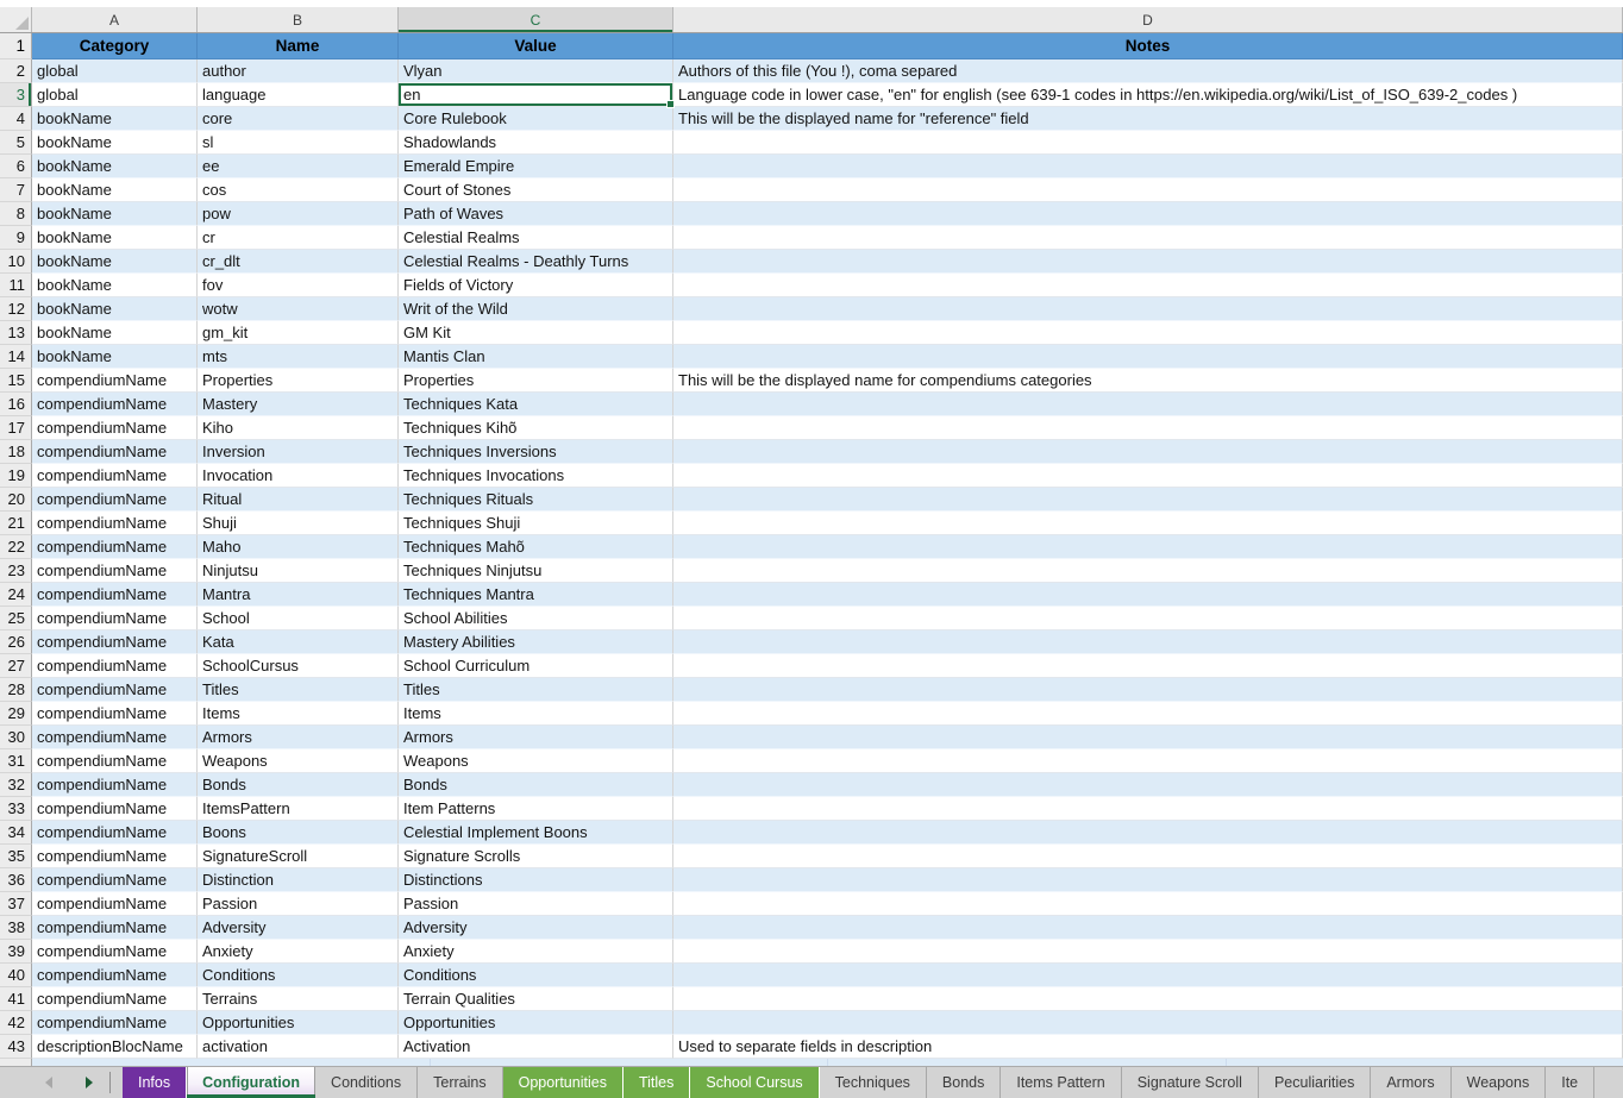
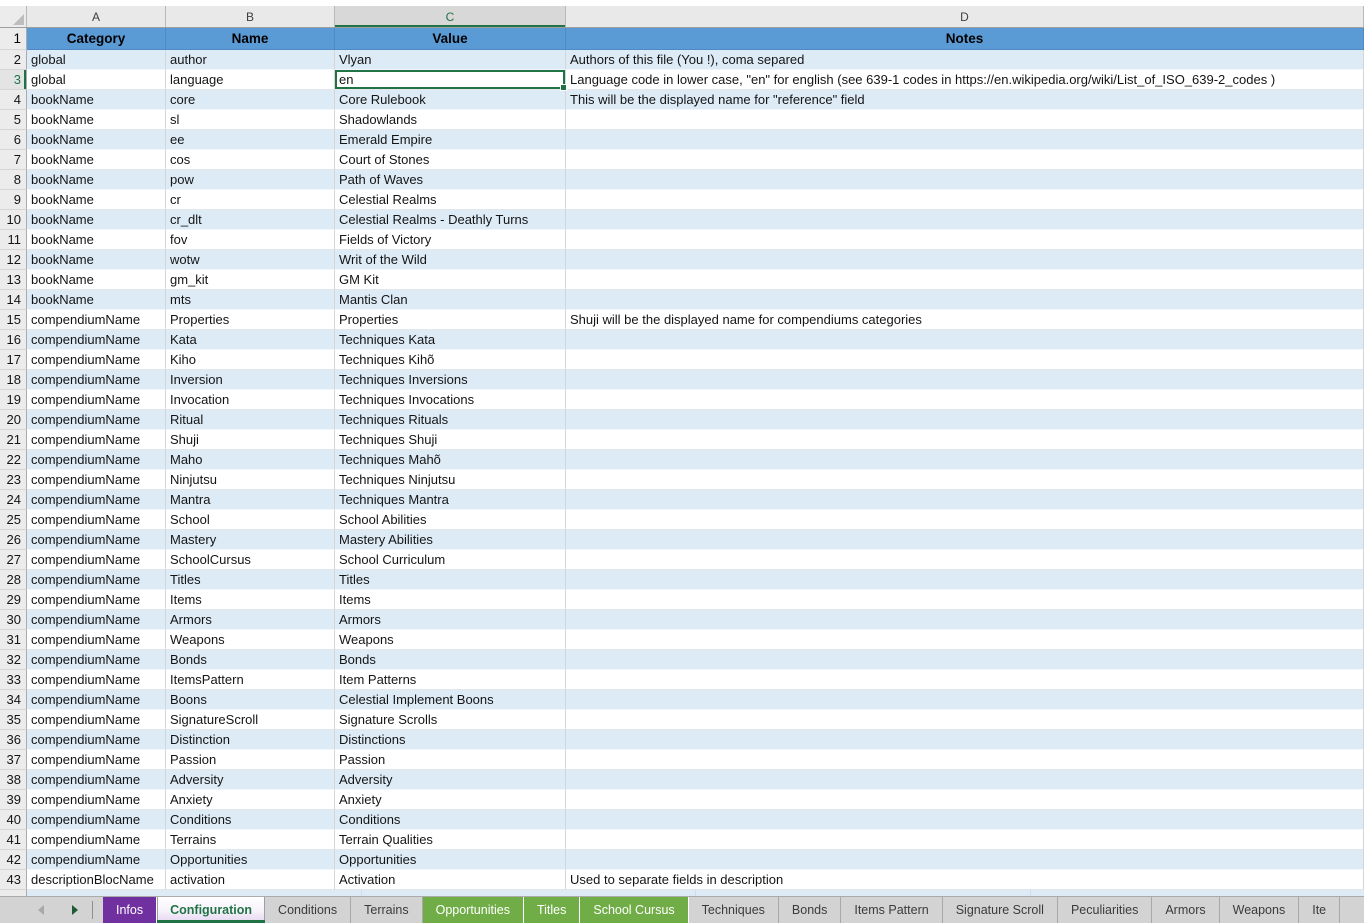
  A
  B
  C
  D
  1
  Category
  Name
  Value
  Notes
  2
  global
  author
  Vlyan
  Authors of this file (You !), coma separed
  3
  global
  language
  en
  Language code in lower case, "en" for english (see 639-1 codes in https://en.wikipedia.org/wiki/List_of_ISO_639-2_codes )
  4
  bookName
  core
  Core Rulebook
  This will be the displayed name for "reference" field
  5
  bookName
  sl
  Shadowlands
  6
  bookName
  ee
  Emerald Empire
  7
  bookName
  cos
  Court of Stones
  8
  bookName
  pow
  Path of Waves
  9
  bookName
  cr
  Celestial Realms
  10
  bookName
  cr_dlt
  Celestial Realms - Deathly Turns
  11
  bookName
  fov
  Fields of Victory
  12
  bookName
  wotw
  Writ of the Wild
  13
  bookName
  gm_kit
  GM Kit
  14
  bookName
  mts
  Mantis Clan
  15
  compendiumName
  Properties
  Properties
- This will be the displayed name for compendiums categories
+ Shuji will be the displayed name for compendiums categories
  16
  compendiumName
- Mastery
+ Kata
  Techniques Kata
  17
  compendiumName
  Kiho
  Techniques Kihõ
  18
  compendiumName
  Inversion
  Techniques Inversions
  19
  compendiumName
  Invocation
  Techniques Invocations
  20
  compendiumName
  Ritual
  Techniques Rituals
  21
  compendiumName
  Shuji
  Techniques Shuji
  22
  compendiumName
  Maho
  Techniques Mahõ
  23
  compendiumName
  Ninjutsu
  Techniques Ninjutsu
  24
  compendiumName
  Mantra
  Techniques Mantra
  25
  compendiumName
  School
  School Abilities
  26
  compendiumName
- Kata
+ Mastery
  Mastery Abilities
  27
  compendiumName
  SchoolCursus
  School Curriculum
  28
  compendiumName
  Titles
  Titles
  29
  compendiumName
  Items
  Items
  30
  compendiumName
  Armors
  Armors
  31
  compendiumName
  Weapons
  Weapons
  32
  compendiumName
  Bonds
  Bonds
  33
  compendiumName
  ItemsPattern
  Item Patterns
  34
  compendiumName
  Boons
  Celestial Implement Boons
  35
  compendiumName
  SignatureScroll
  Signature Scrolls
  36
  compendiumName
  Distinction
  Distinctions
  37
  compendiumName
  Passion
  Passion
  38
  compendiumName
  Adversity
  Adversity
  39
  compendiumName
  Anxiety
  Anxiety
  40
  compendiumName
  Conditions
  Conditions
  41
  compendiumName
  Terrains
  Terrain Qualities
  42
  compendiumName
  Opportunities
  Opportunities
  43
  descriptionBlocName
  activation
  Activation
  Used to separate fields in description
  Infos
  Configuration
  Conditions
  Terrains
  Opportunities
  Titles
  School Cursus
  Techniques
  Bonds
  Items Pattern
  Signature Scroll
  Peculiarities
  Armors
  Weapons
  Ite
